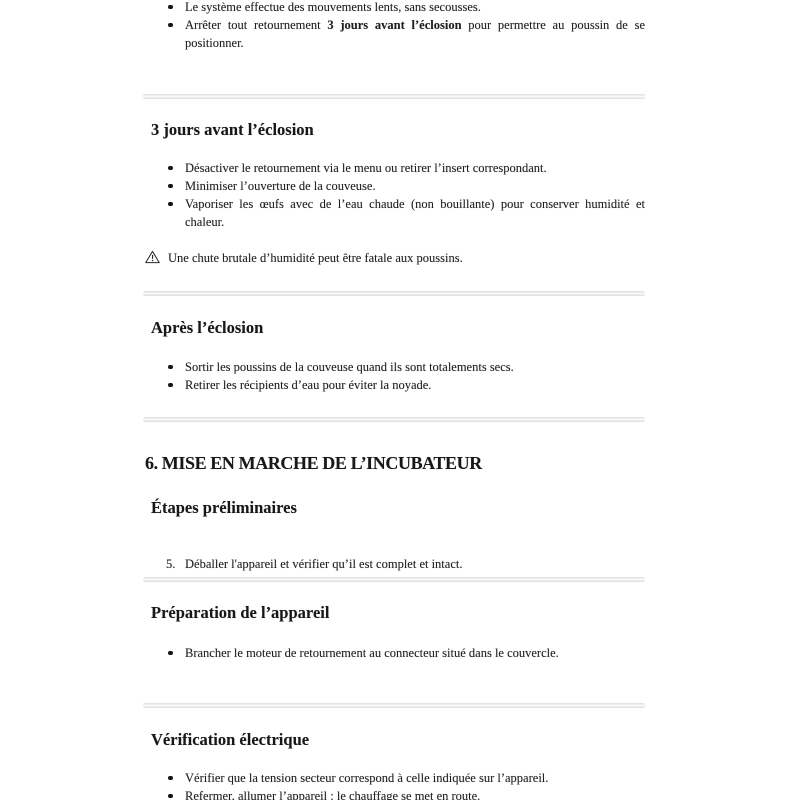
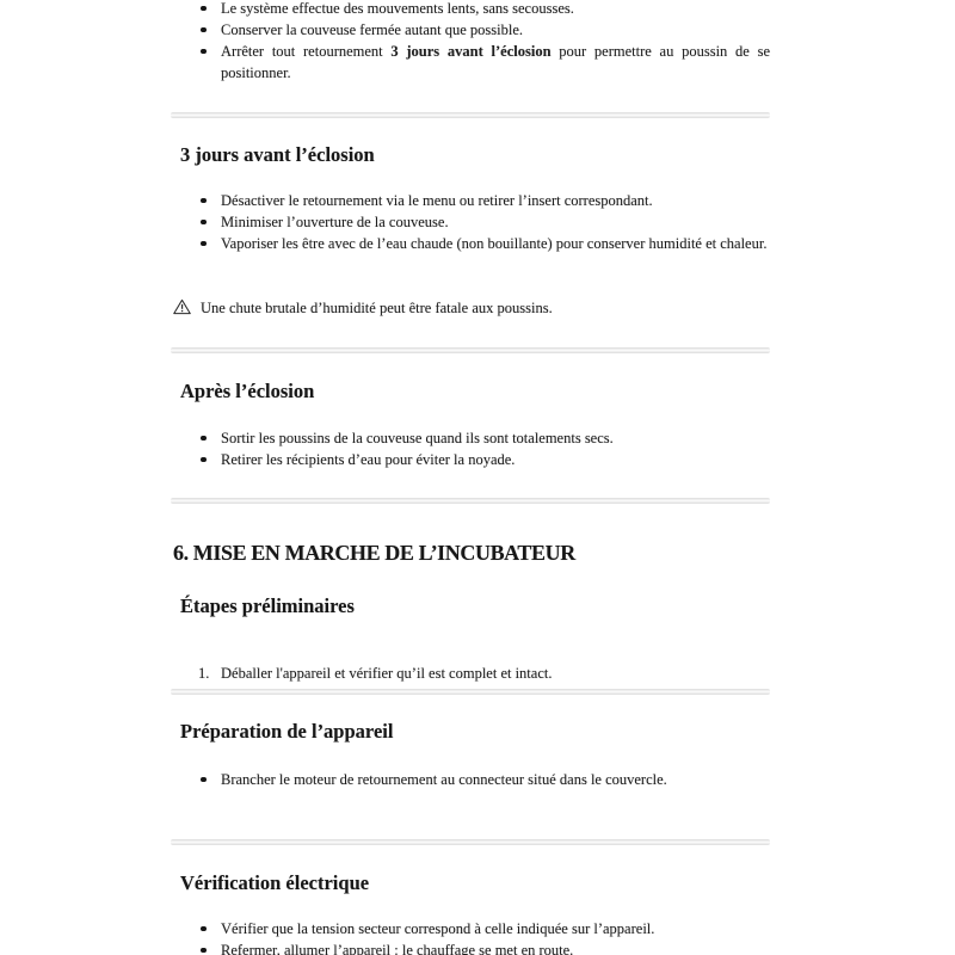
  Le système effectue des mouvements lents, sans secousses.
+ Conserver la couveuse fermée autant que possible.
  Arrêter tout retournement 3 jours avant l’éclosion pour permettre au poussin de se positionner.
  3 jours avant l’éclosion
  Désactiver le retournement via le menu ou retirer l’insert correspondant.
  Minimiser l’ouverture de la couveuse.
- Vaporiser les œufs avec de l’eau chaude (non bouillante) pour conserver humidité et chaleur.
+ Vaporiser les être avec de l’eau chaude (non bouillante) pour conserver humidité et chaleur.
  Une chute brutale d’humidité peut être fatale aux poussins.
  Après l’éclosion
  Sortir les poussins de la couveuse quand ils sont totalements secs.
  Retirer les récipients d’eau pour éviter la noyade.
  6. MISE EN MARCHE DE L’INCUBATEUR
  Étapes préliminaires
- 5.
+ 1.
  Déballer l'appareil et vérifier qu’il est complet et intact.
  Préparation de l’appareil
  Brancher le moteur de retournement au connecteur situé dans le couvercle.
  Vérification électrique
  Vérifier que la tension secteur correspond à celle indiquée sur l’appareil.
  Refermer, allumer l’appareil : le chauffage se met en route.
